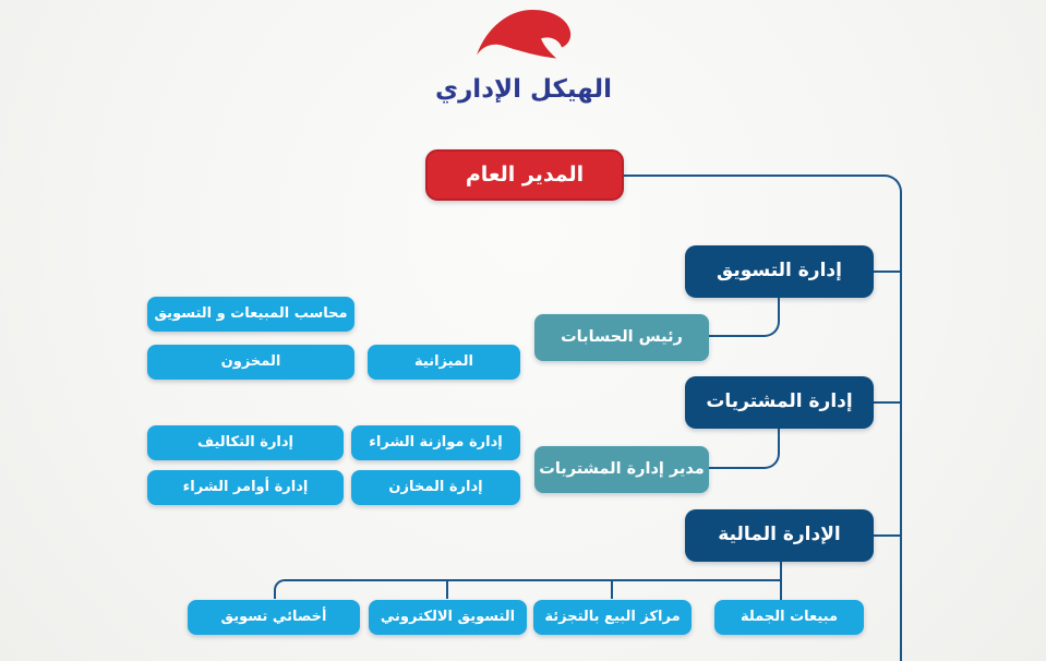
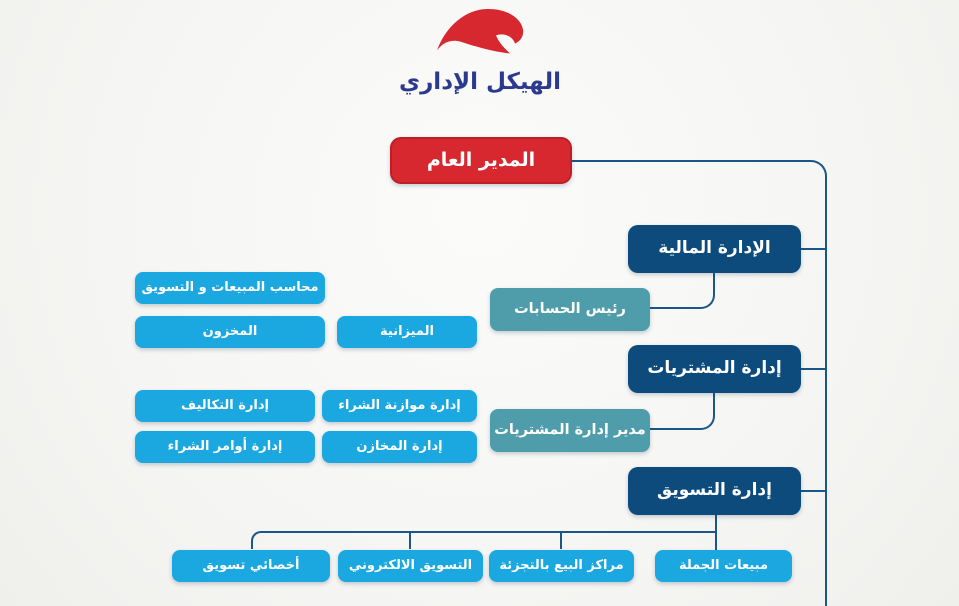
  الهيكل الإداري
  المدير العام
- إدارة التسويق
+ الإدارة المالية
  إدارة المشتريات
- الإدارة المالية
+ إدارة التسويق
  رئيس الحسابات
  مدير إدارة المشتريات
  محاسب المبيعات و التسويق
  الميزانية
  المخزون
  إدارة موازنة الشراء
  إدارة التكاليف
  إدارة المخازن
  إدارة أوامر الشراء
  مبيعات الجملة
  مراكز البيع بالتجزئة
  التسويق الالكتروني
  أخصائي تسويق
